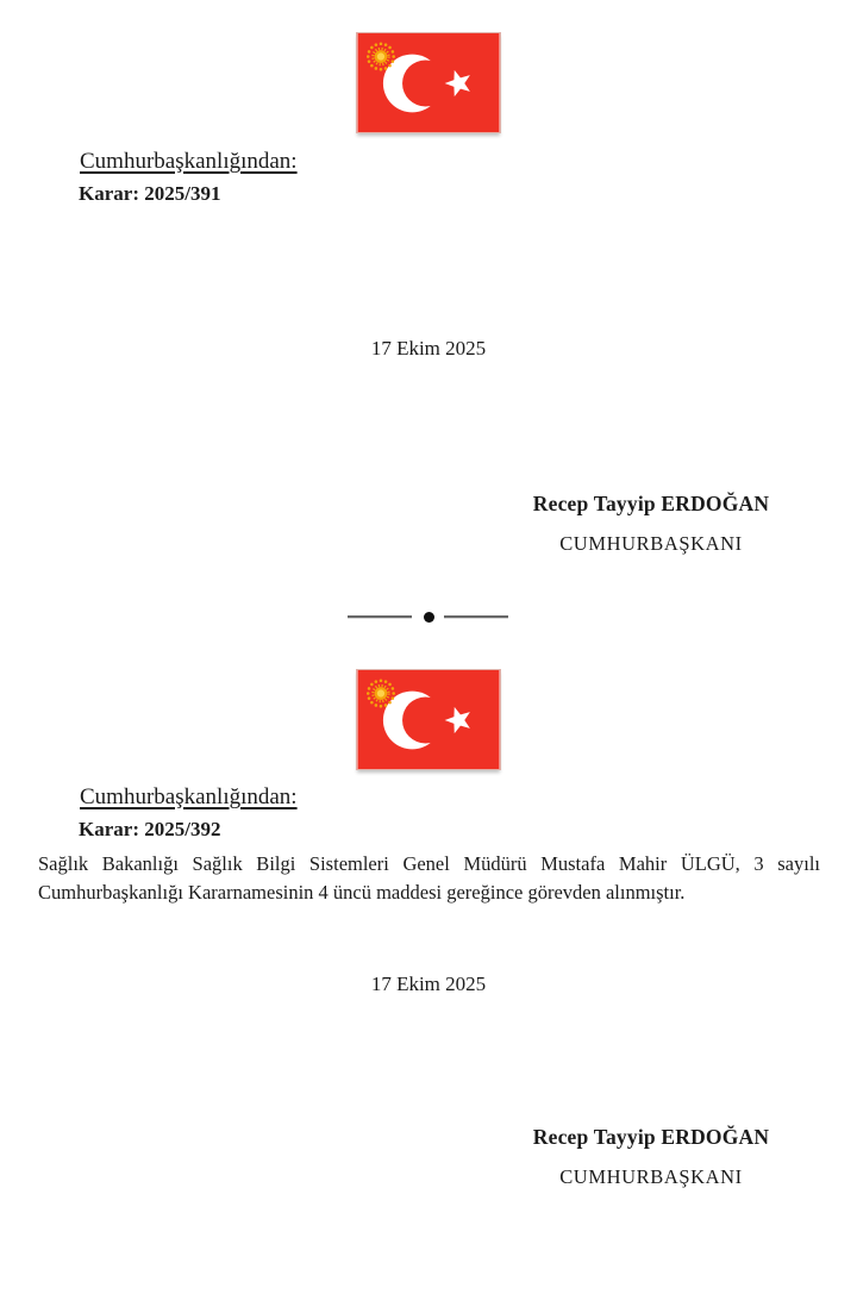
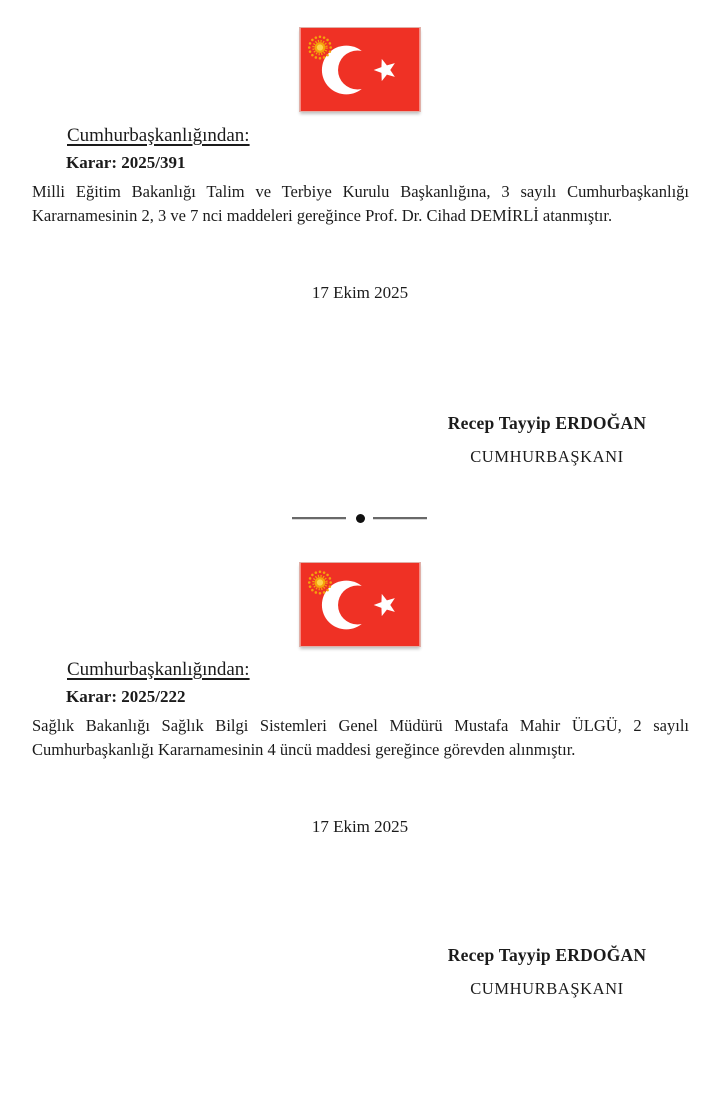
  Cumhurbaşkanlığından:
  Karar: 2025/391
+ Milli Eğitim Bakanlığı Talim ve Terbiye Kurulu Başkanlığına, 3 sayılı Cumhurbaşkanlığı Kararnamesinin 2, 3 ve 7 nci maddeleri gereğince Prof. Dr. Cihad DEMİRLİ atanmıştır.
  17 Ekim 2025
  Recep Tayyip ERDOĞAN
  CUMHURBAŞKANI
  Cumhurbaşkanlığından:
- Karar: 2025/392
+ Karar: 2025/222
- Sağlık Bakanlığı Sağlık Bilgi Sistemleri Genel Müdürü Mustafa Mahir ÜLGÜ, 3 sayılı Cumhurbaşkanlığı Kararnamesinin 4 üncü maddesi gereğince görevden alınmıştır.
+ Sağlık Bakanlığı Sağlık Bilgi Sistemleri Genel Müdürü Mustafa Mahir ÜLGÜ, 2 sayılı Cumhurbaşkanlığı Kararnamesinin 4 üncü maddesi gereğince görevden alınmıştır.
  17 Ekim 2025
  Recep Tayyip ERDOĞAN
  CUMHURBAŞKANI
